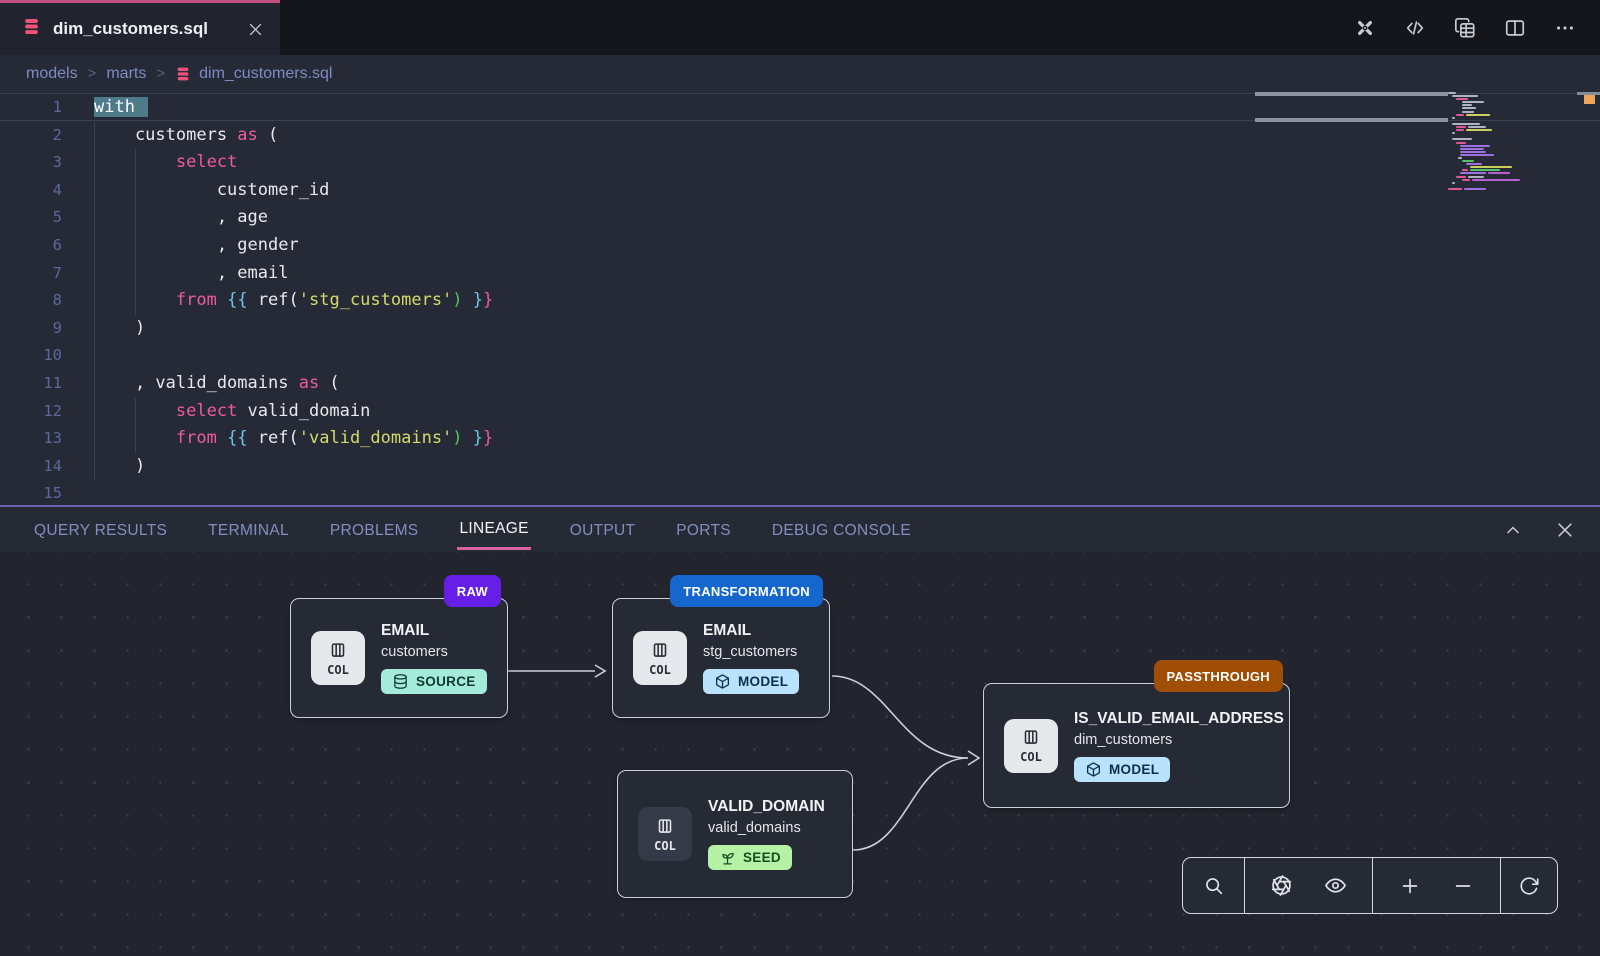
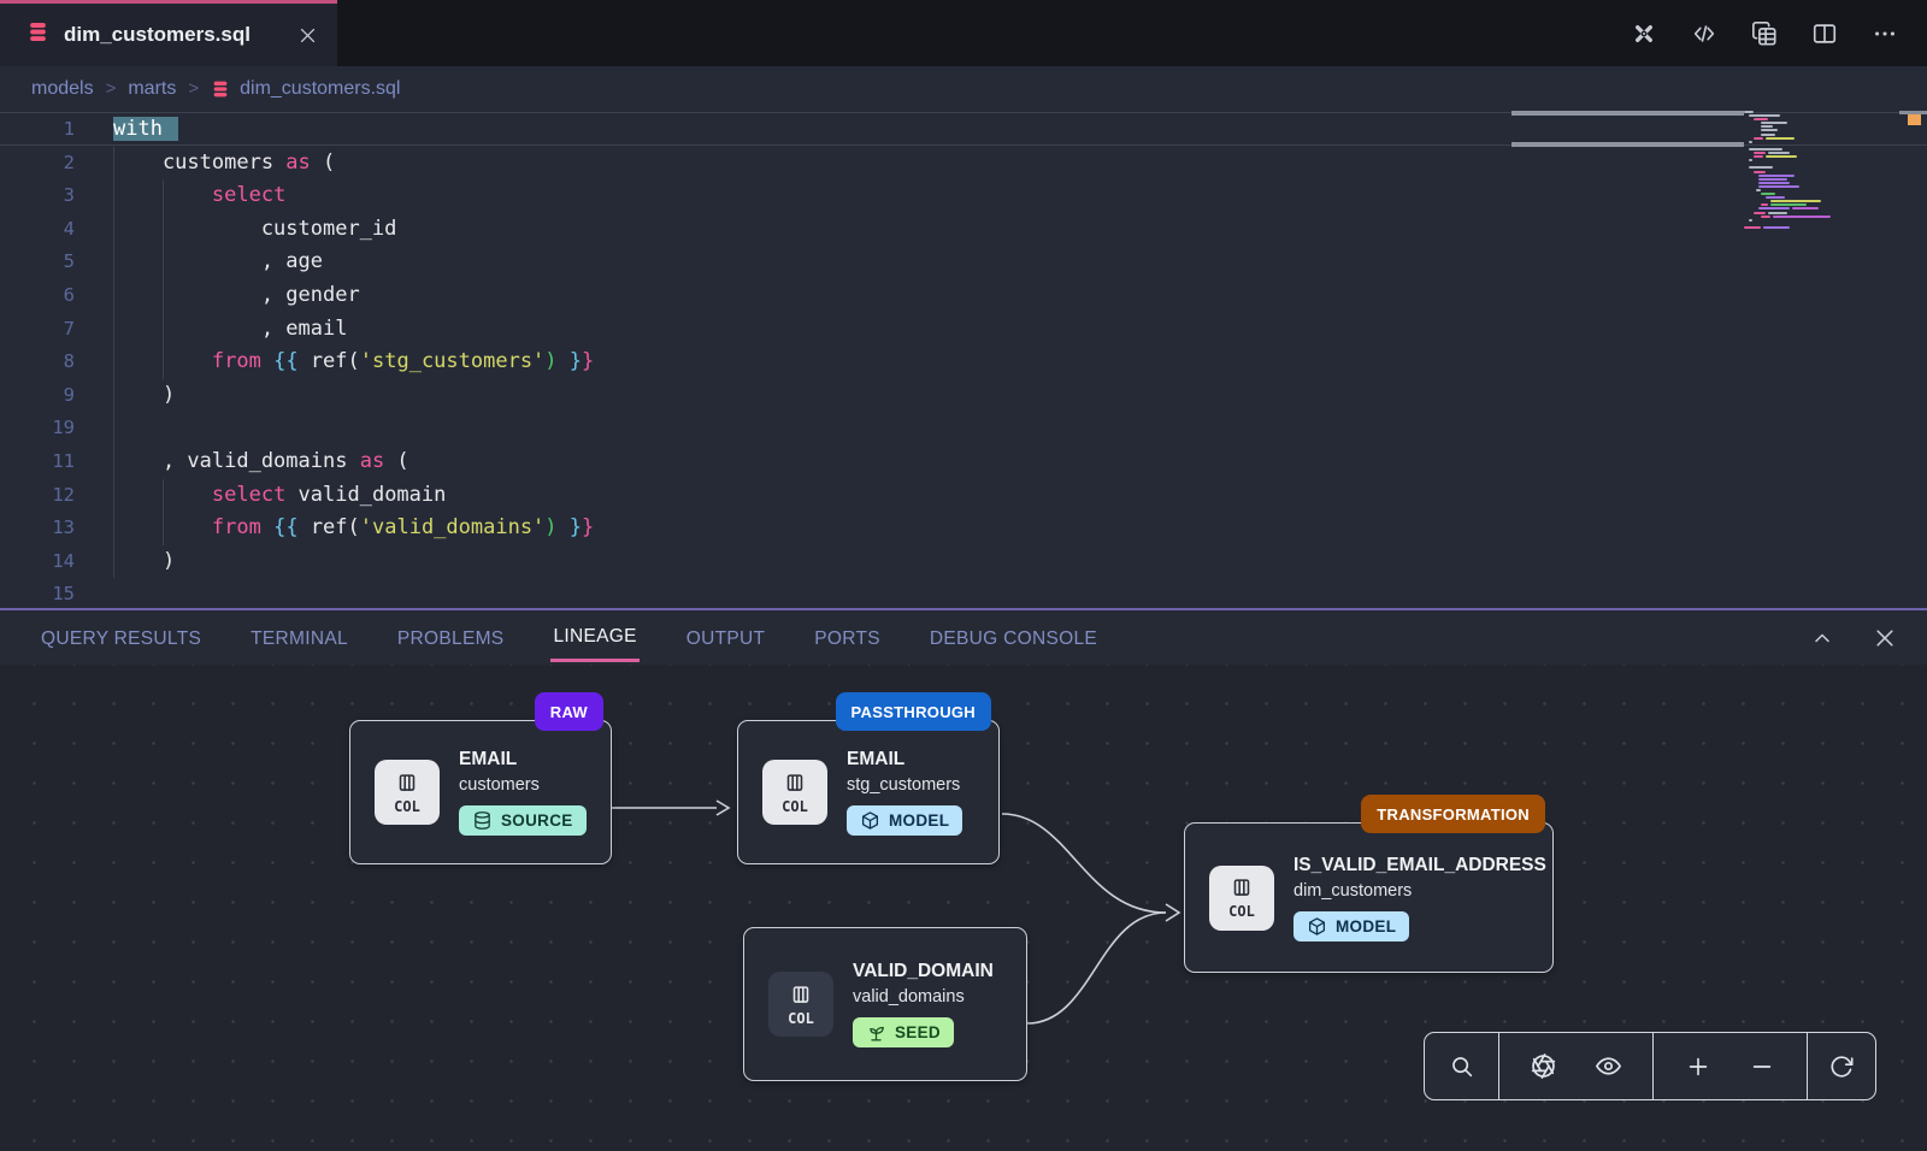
  dim_customers.sql
  models
  >
  marts
  >
  dim_customers.sql
  1
  with
  2
  customers as (
  3
  select
  4
  customer_id
  5
  , age
  6
  , gender
  7
  , email
  8
  from {{ ref('stg_customers') }}
  9
  )
- 10
+ 19
  11
  , valid_domains as (
  12
  select valid_domain
  13
  from {{ ref('valid_domains') }}
  14
  )
  15
  QUERY RESULTS
  TERMINAL
  PROBLEMS
  LINEAGE
  OUTPUT
  PORTS
  DEBUG CONSOLE
  RAW
  COL
  EMAIL
  customers
  SOURCE
- TRANSFORMATION
+ PASSTHROUGH
  COL
  EMAIL
  stg_customers
  MODEL
  COL
  VALID_DOMAIN
  valid_domains
  SEED
- PASSTHROUGH
+ TRANSFORMATION
  COL
  IS_VALID_EMAIL_ADDRESS
  dim_customers
  MODEL
